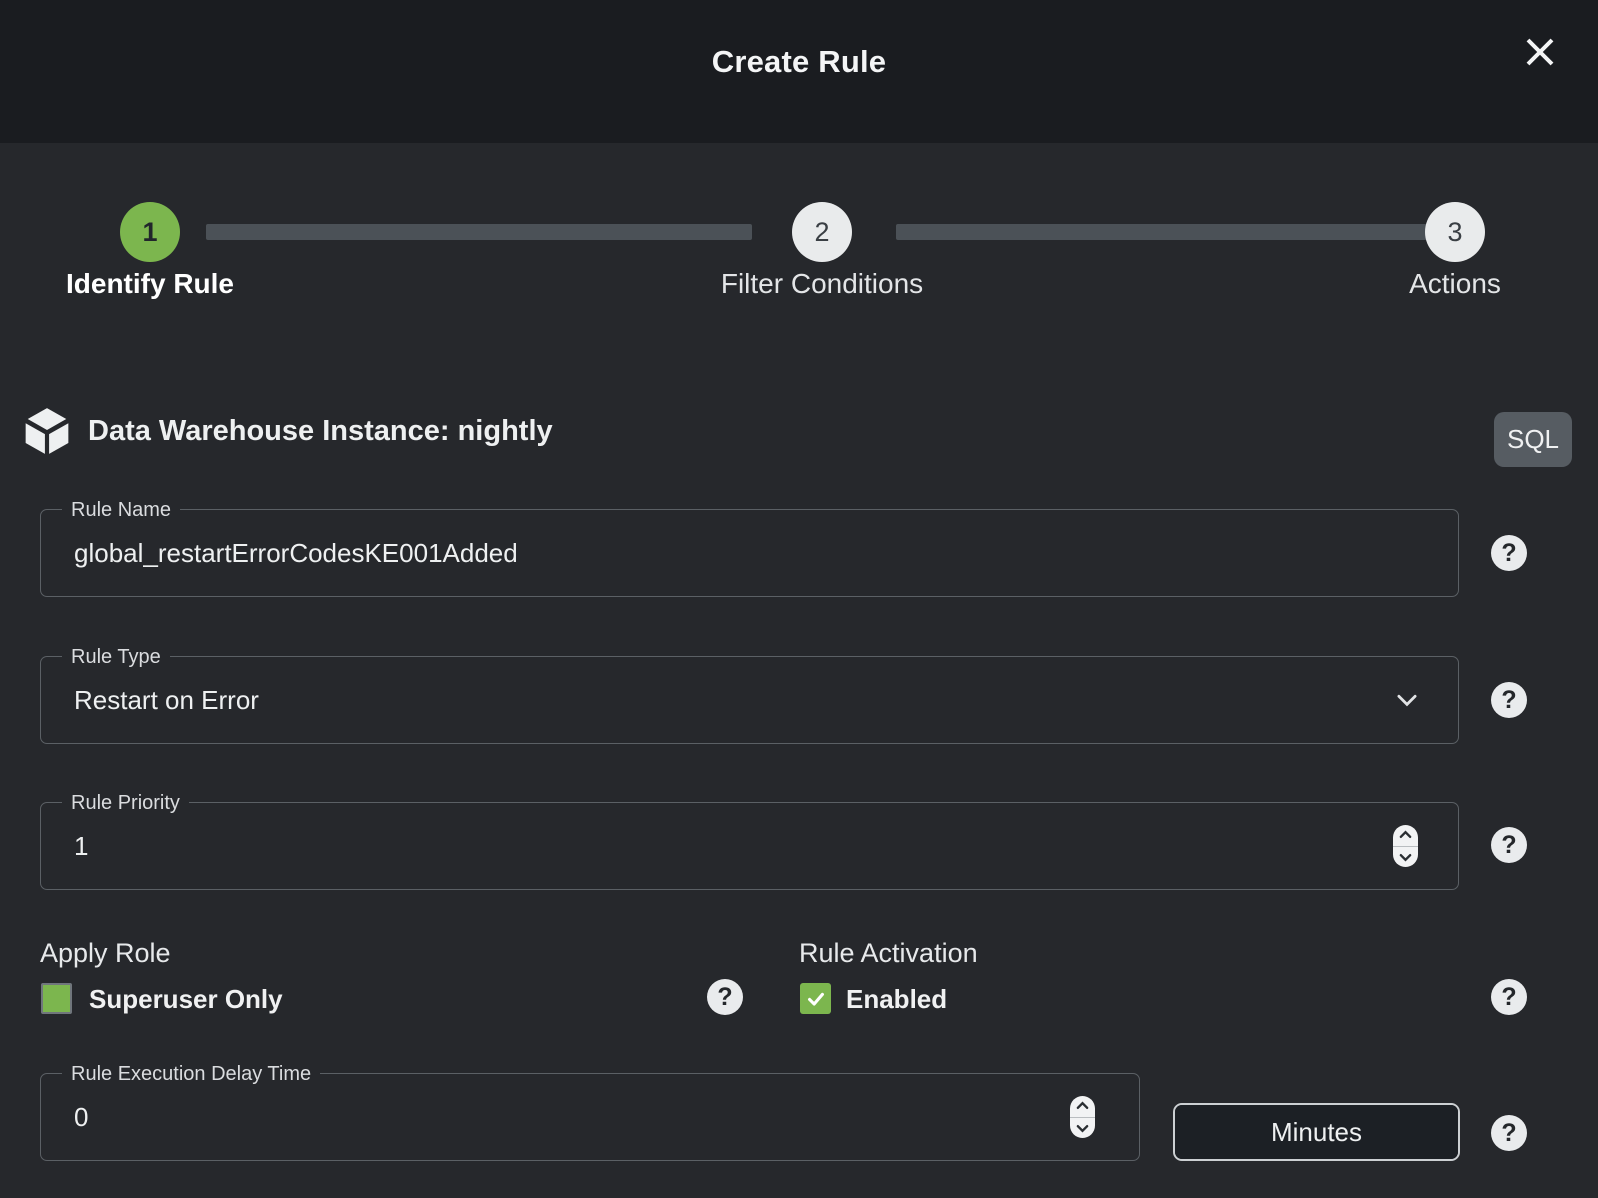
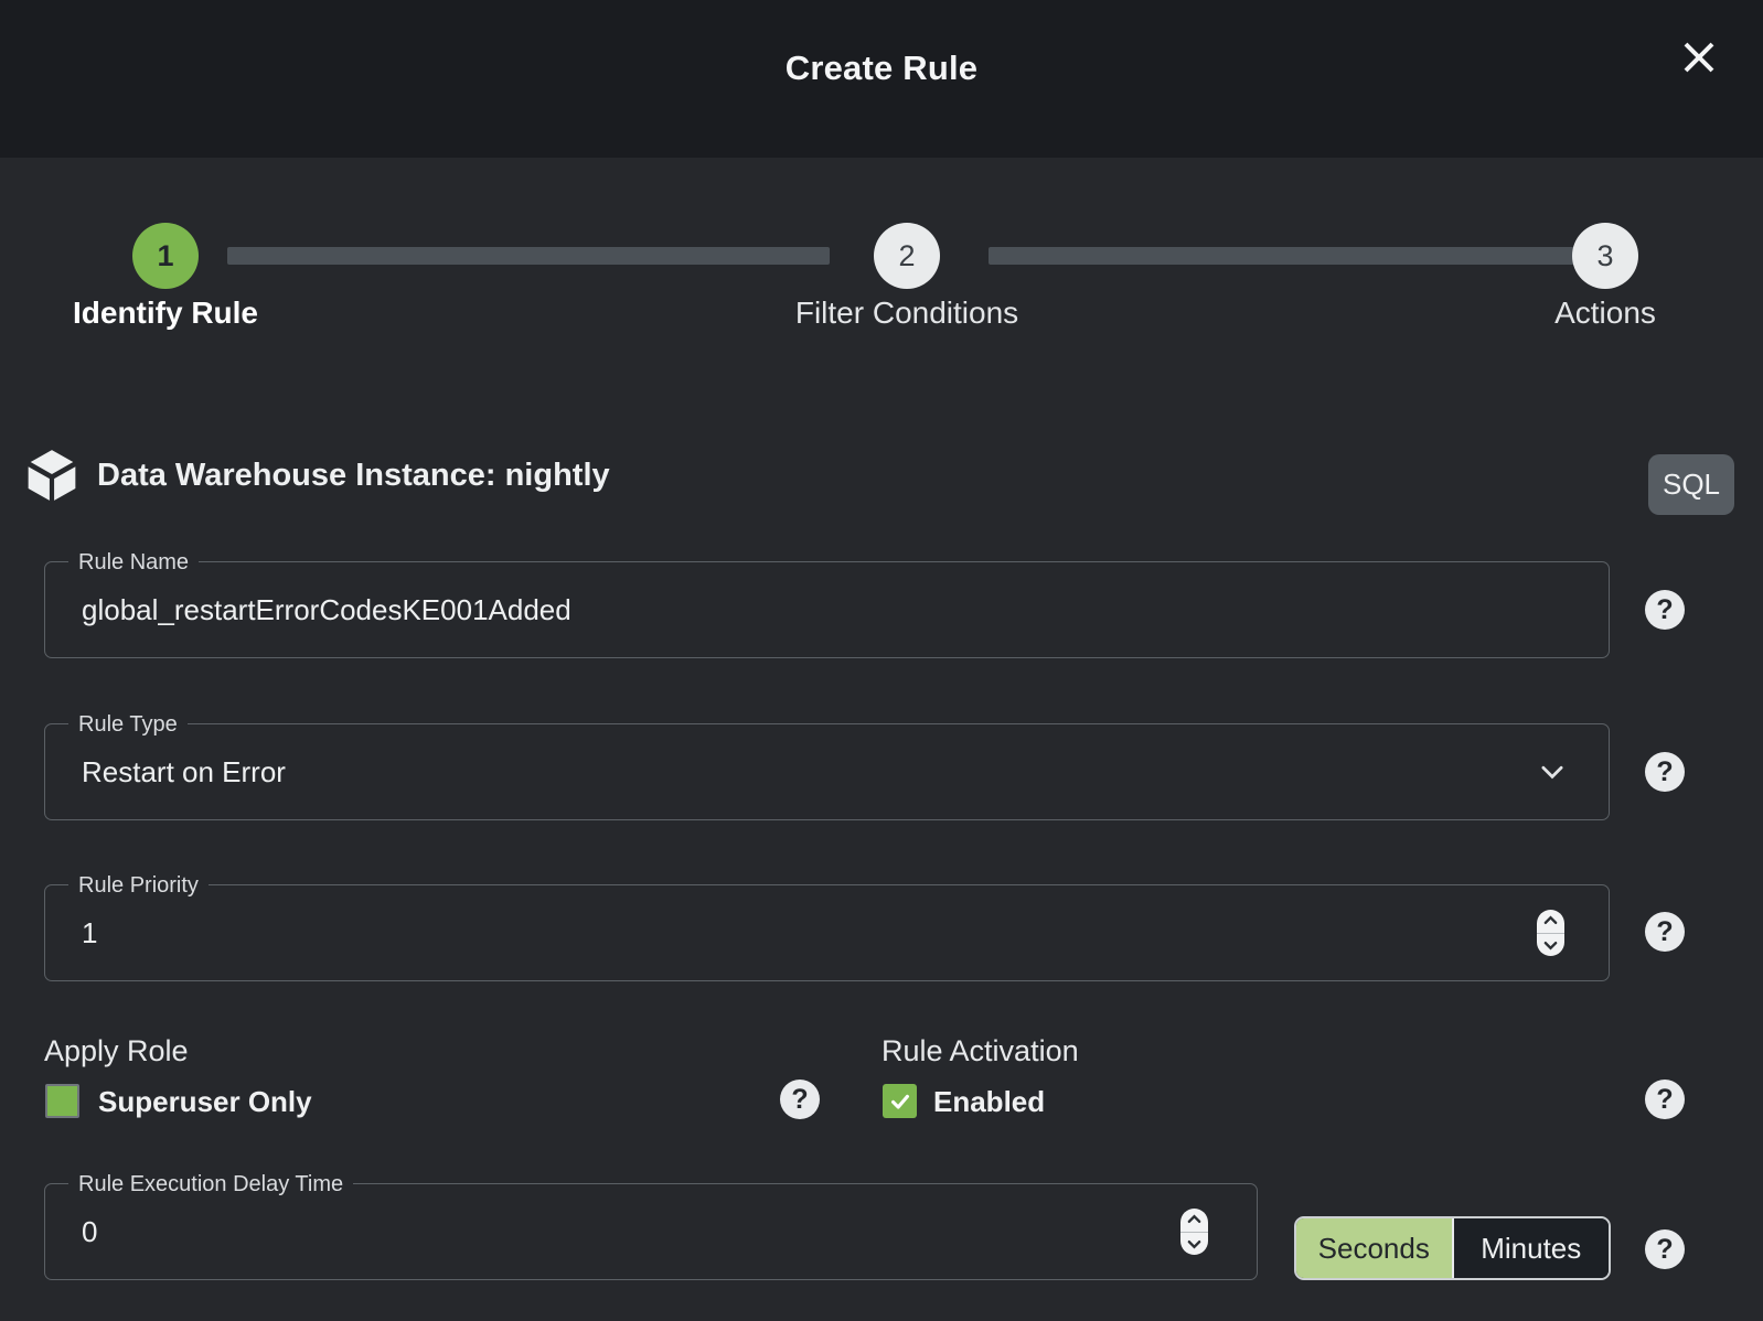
  Create Rule
  1
  2
  3
  Identify Rule
  Filter Conditions
  Actions
  Data Warehouse Instance: nightly
  SQL
  Rule Name
  global_restartErrorCodesKE001Added
  ?
  Rule Type
  Restart on Error
  ?
  Rule Priority
  1
  ?
  Apply Role
  Superuser Only
  ?
  Rule Activation
  Enabled
  ?
  Rule Execution Delay Time
  0
+ Seconds
  Minutes
  ?
